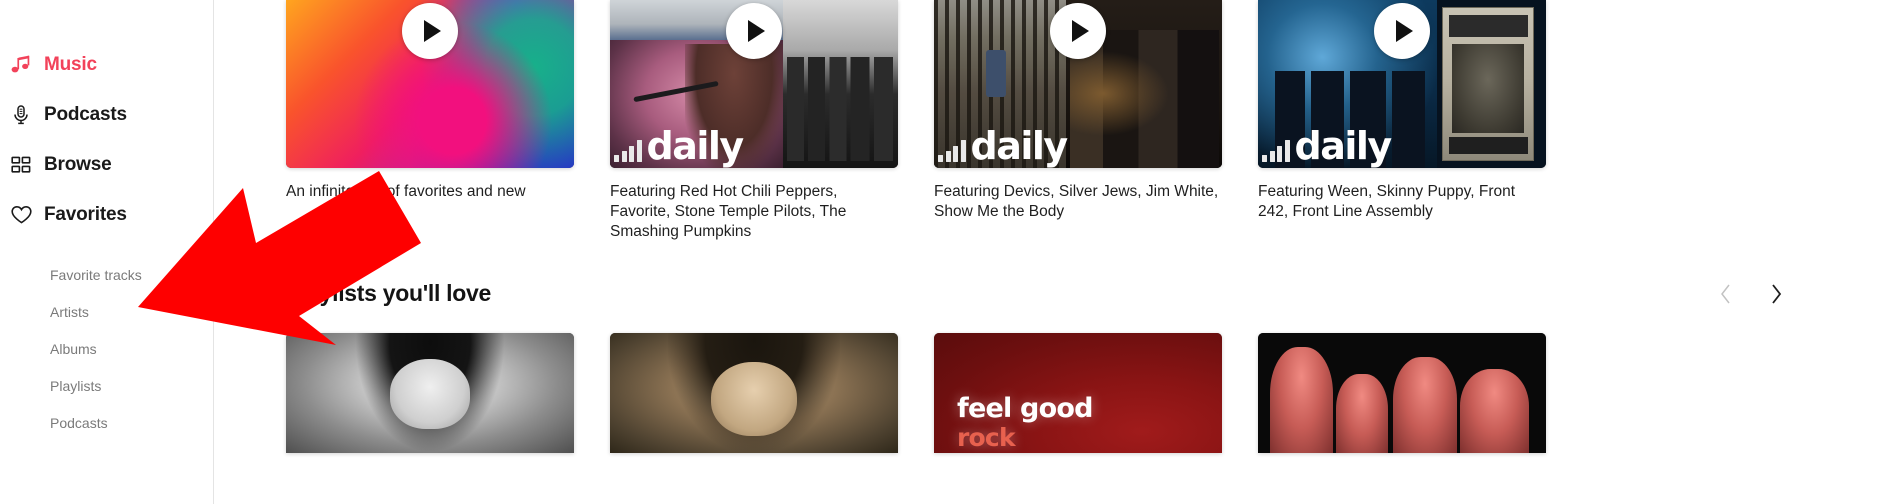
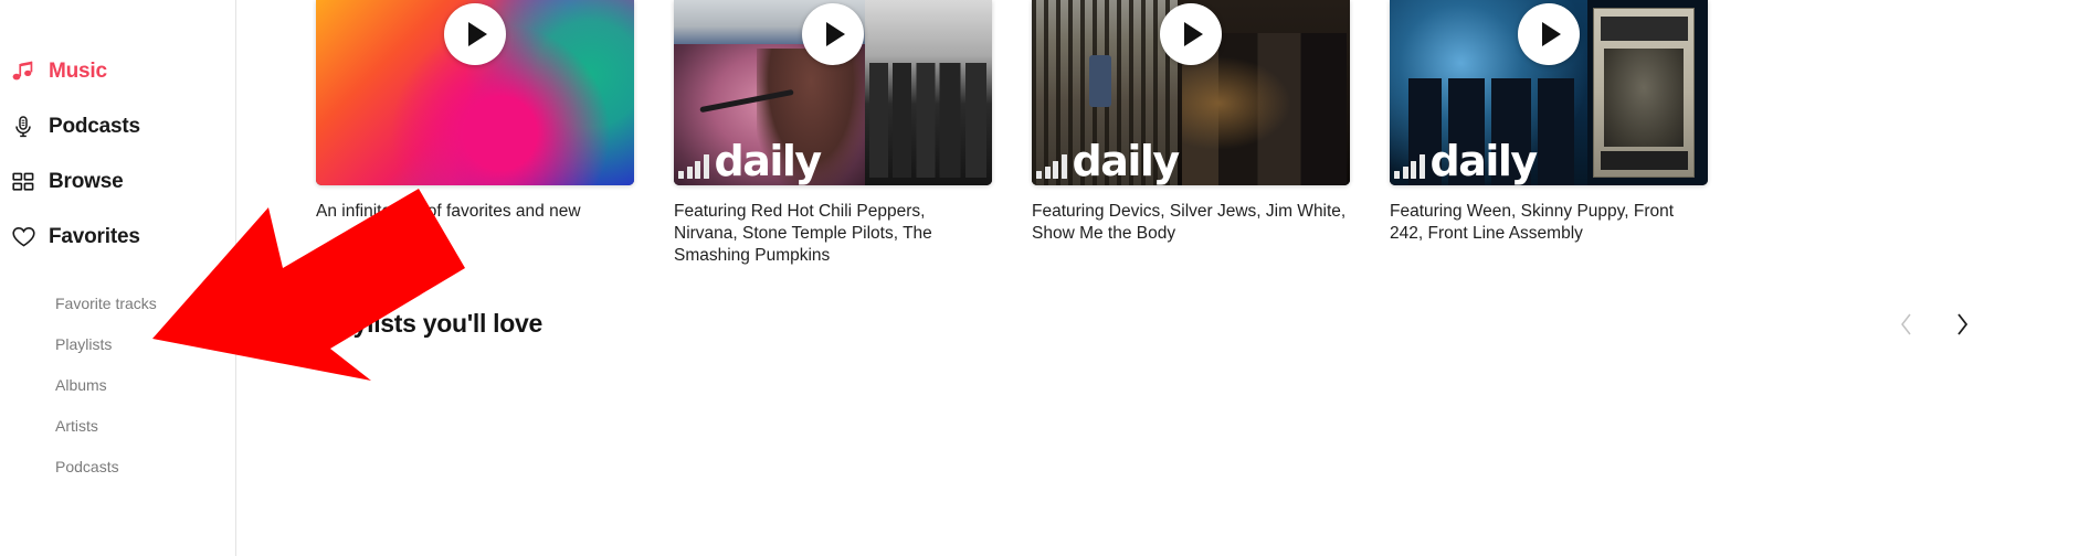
  Music
  Podcasts
  Browse
  Favorites
  Favorite tracks
- Artists
+ Playlists
  Albums
- Playlists
+ Artists
  Podcasts
  An infinit of favorites and new
  daily
- Featuring Red Hot Chili Peppers, Favorite, Stone Temple Pilots, The Smashing Pumpkins
+ Featuring Red Hot Chili Peppers, Nirvana, Stone Temple Pilots, The Smashing Pumpkins
  daily
  Featuring Devics, Silver Jews, Jim White, Show Me the Body
  daily
  Featuring Ween, Skinny Puppy, Front 242, Front Line Assembly
  ists you'll love
- feel good
- rock
